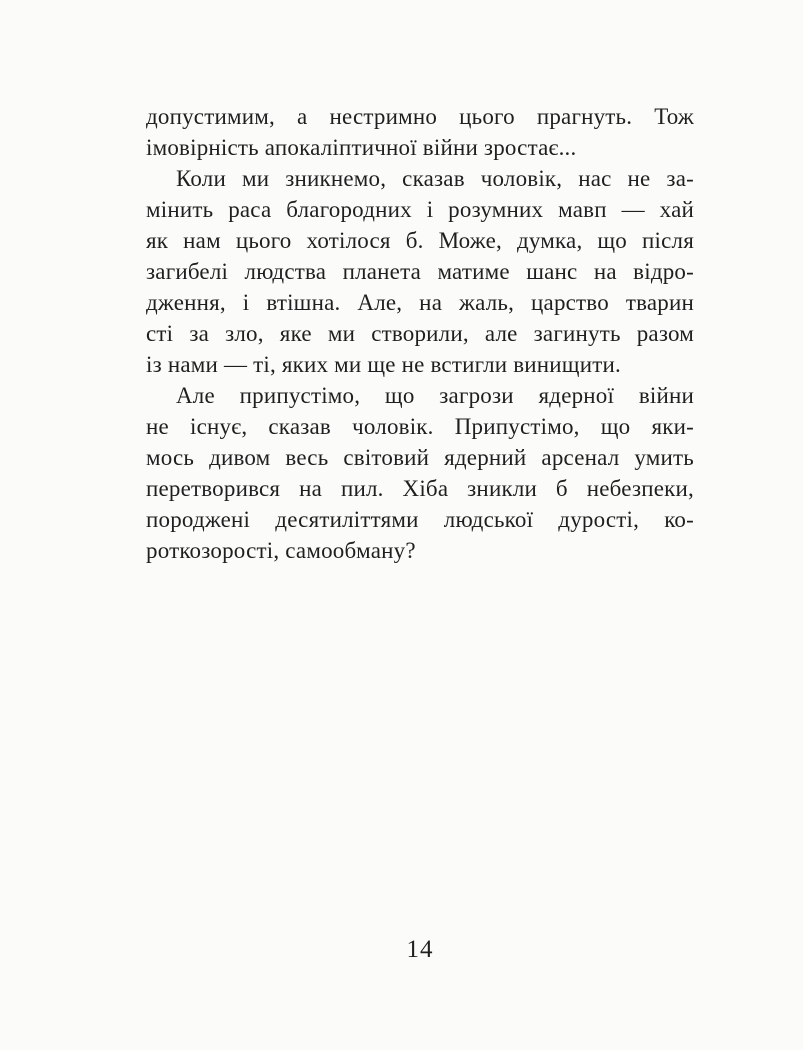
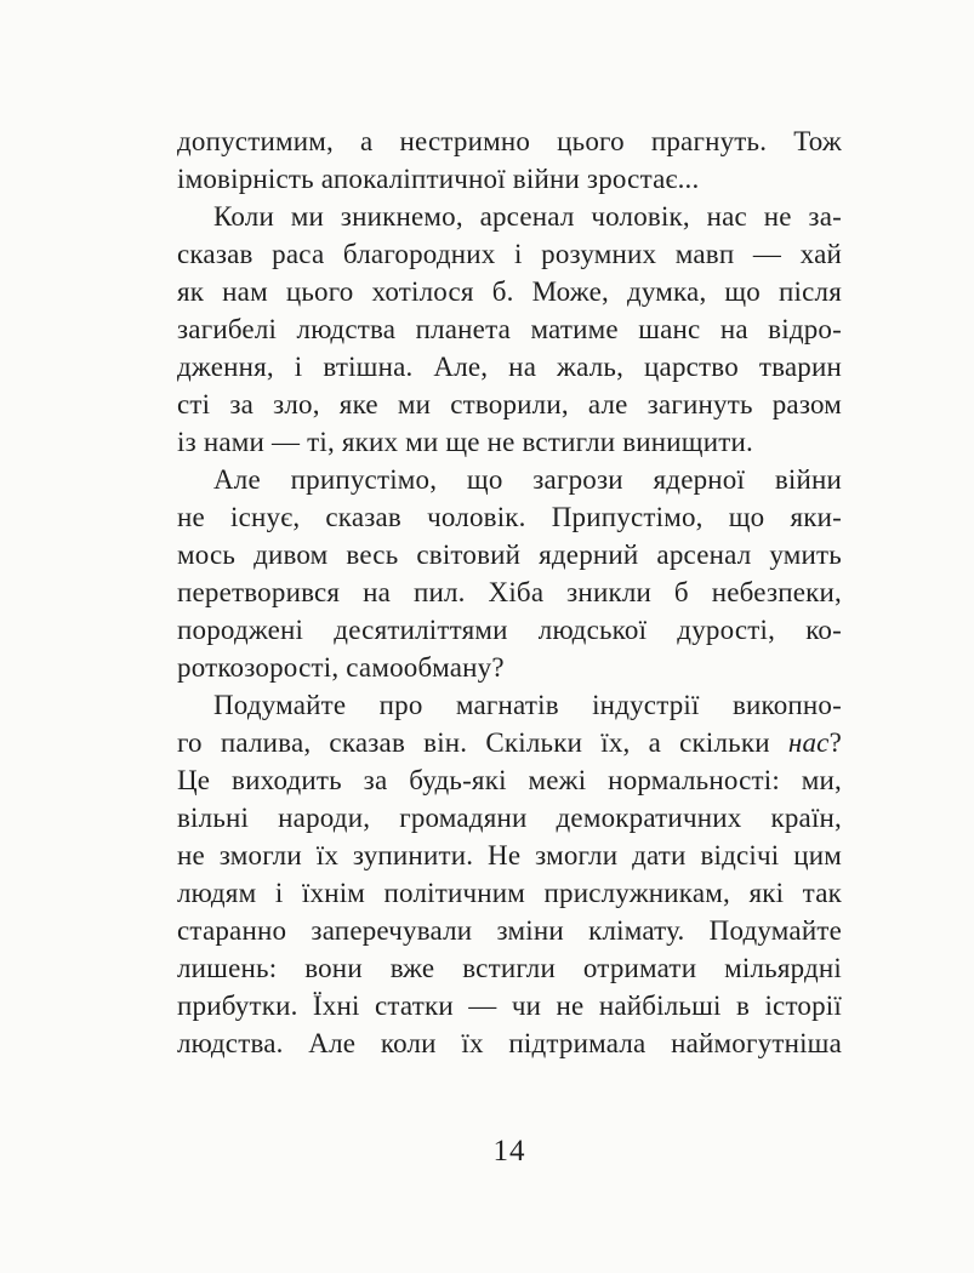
  допустимим, а нестримно цього прагнуть. Тож
  імовірність апокаліптичної війни зростає...
- Коли ми зникнемо, сказав чоловік, нас не за-
+ Коли ми зникнемо, арсенал чоловік, нас не за-
- мінить раса благородних і розумних мавп — хай
+ сказав раса благородних і розумних мавп — хай
  як нам цього хотілося б. Може, думка, що після
  загибелі людства планета матиме шанс на відро-
  дження, і втішна. Але, на жаль, царство тварин
  сті за зло, яке ми створили, але загинуть разом
  із нами — ті, яких ми ще не встигли винищити.
  Але припустімо, що загрози ядерної війни
  не існує, сказав чоловік. Припустімо, що яки-
  мось дивом весь світовий ядерний арсенал умить
  перетворився на пил. Хіба зникли б небезпеки,
  породжені десятиліттями людської дурості, ко-
  роткозорості, самообману?
+ Подумайте про магнатів індустрії викопно-
+ го палива, сказав він. Скільки їх, а скільки нас?
+ Це виходить за будь-які межі нормальності: ми,
+ вільні народи, громадяни демократичних країн,
+ не змогли їх зупинити. Не змогли дати відсічі цим
+ людям і їхнім політичним прислужникам, які так
+ старанно заперечували зміни клімату. Подумайте
+ лишень: вони вже встигли отримати мільярдні
+ прибутки. Їхні статки — чи не найбільші в історії
+ людства. Але коли їх підтримала наймогутніша
  14
